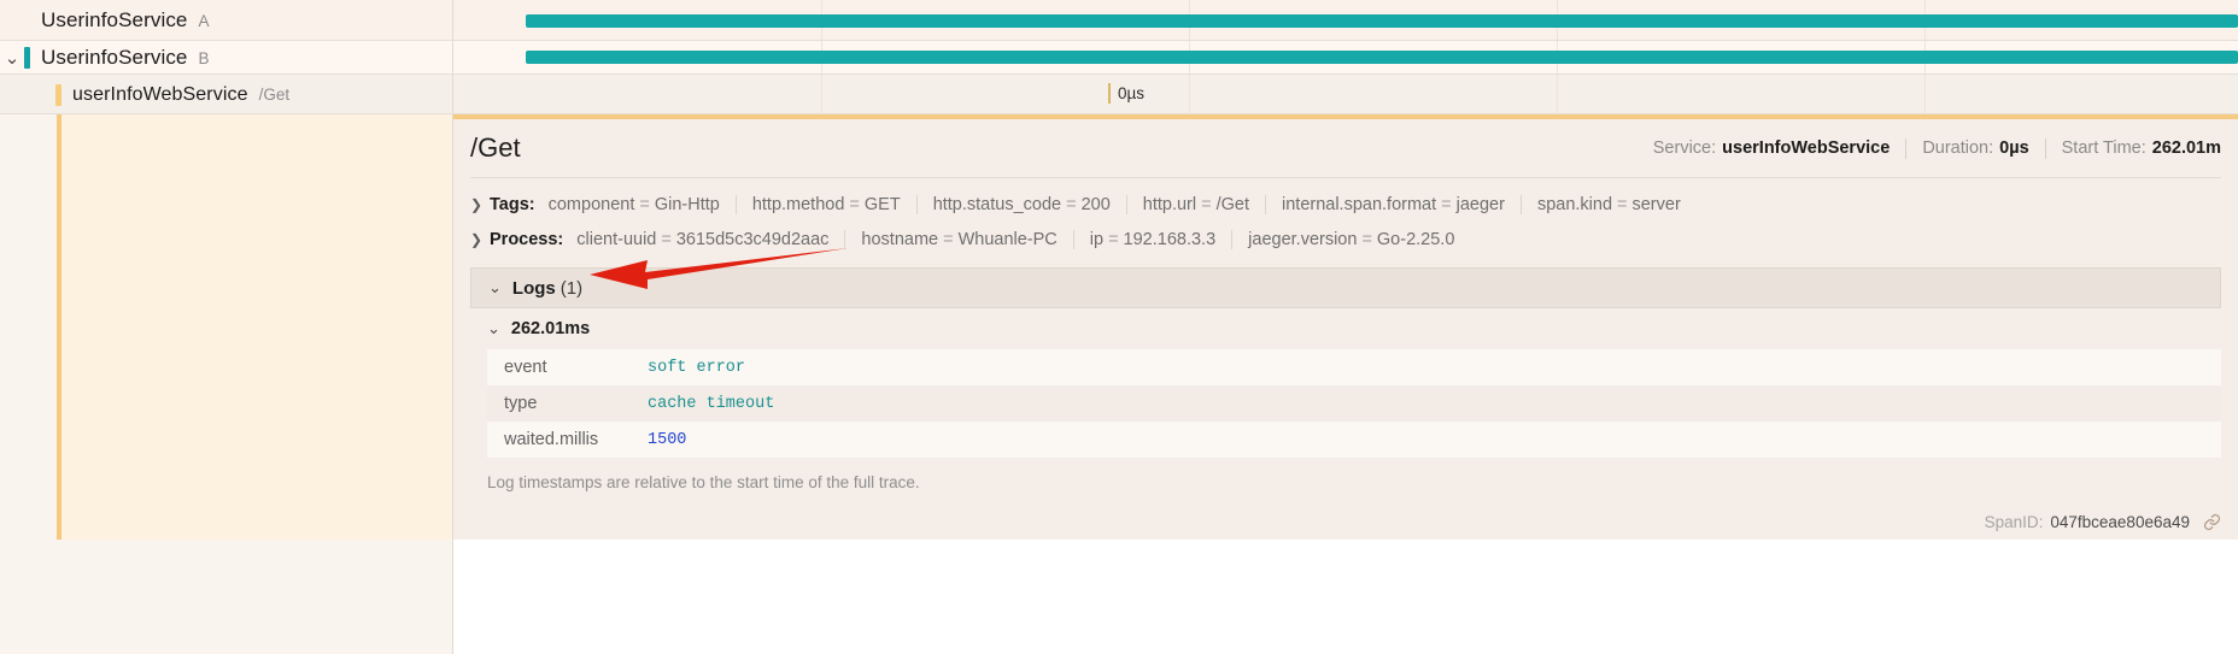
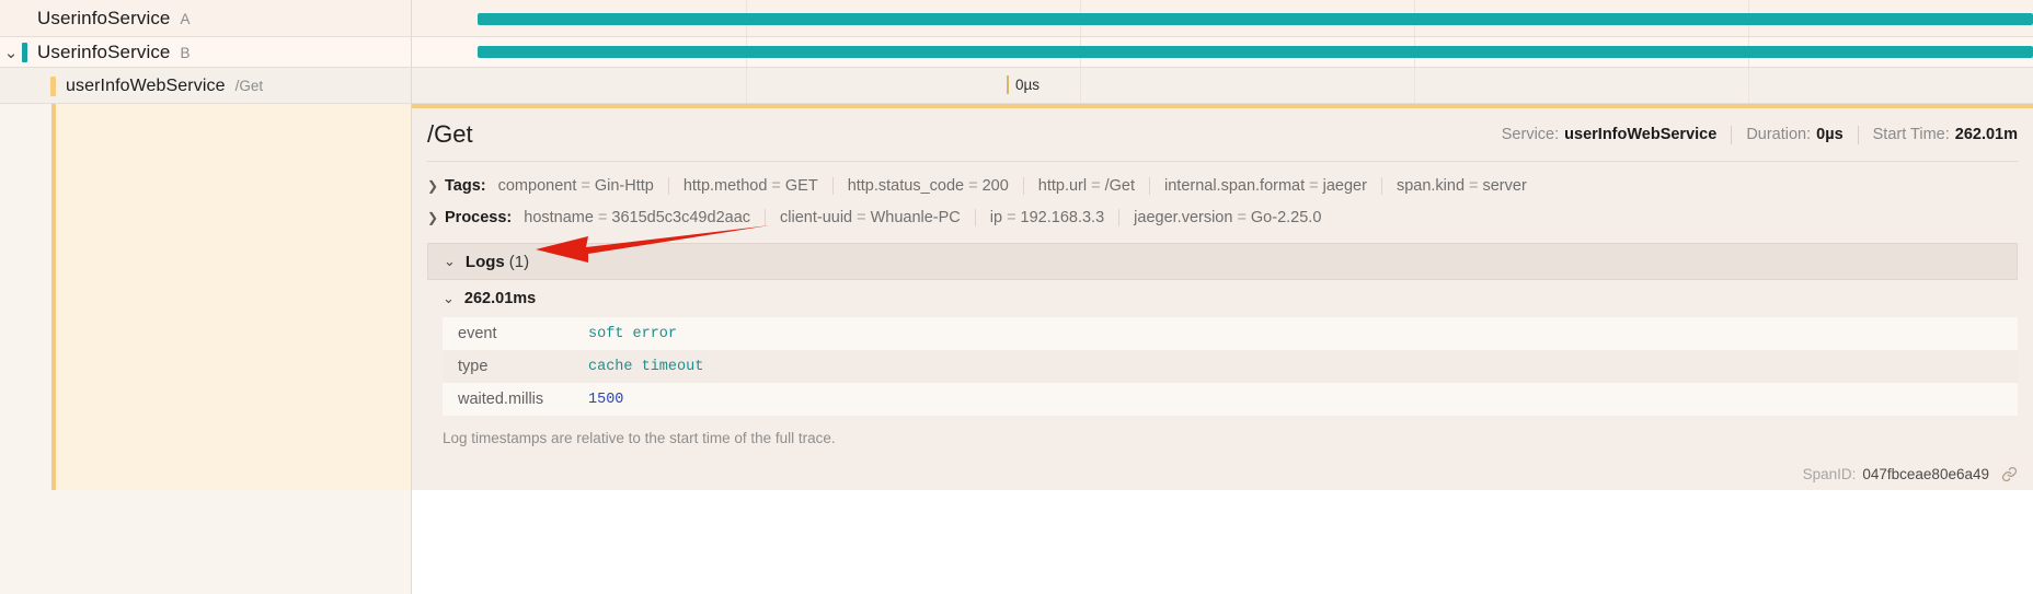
  UserinfoService
  A
  ⌄
  UserinfoService
  B
  userInfoWebService
  /Get
  0µs
  /Get
  Service:
  userInfoWebService
  Duration:
  0µs
  Start Time:
  262.01m
  ❯
  Tags:
  component
  =
  Gin-Http
  http.method
  =
  GET
  http.status_code
  =
  200
  http.url
  =
  /Get
  internal.span.format
  =
  jaeger
  span.kind
  =
  server
  ❯
  Process:
- client-uuid
+ hostname
  =
  3615d5c3c49d2aac
- hostname
+ client-uuid
  =
  Whuanle-PC
  ip
  =
  192.168.3.3
  jaeger.version
  =
  Go-2.25.0
  ⌄
  Logs
  (1)
  ⌄
  262.01ms
  event
  soft error
  type
  cache timeout
  waited.millis
  1500
  Log timestamps are relative to the start time of the full trace.
  SpanID:
  047fbceae80e6a49
